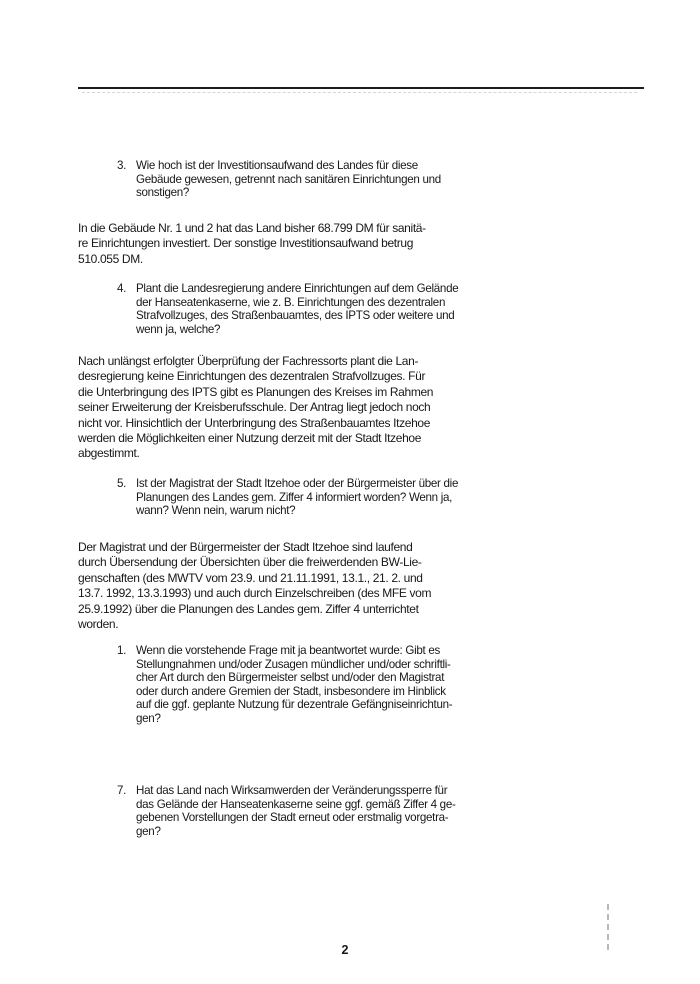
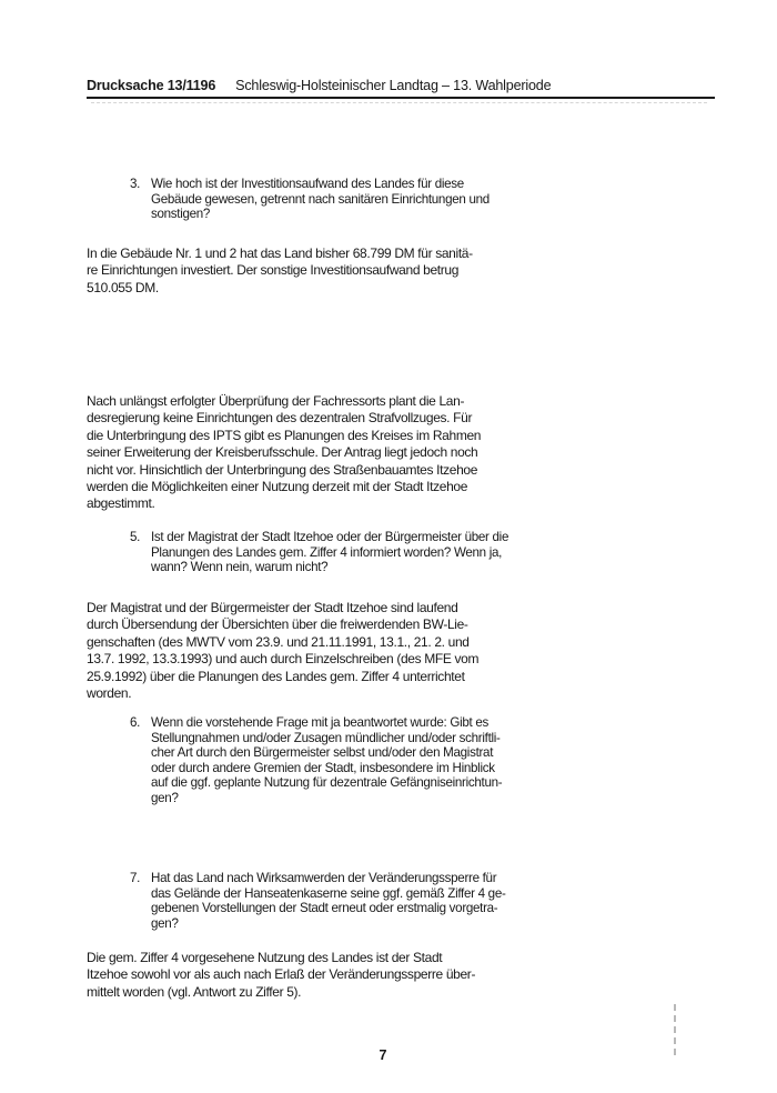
+ Drucksache 13/1196 Schleswig-Holsteinischer Landtag – 13. Wahlperiode
  3.
  Wie hoch ist der Investitionsaufwand des Landes für diese
  Gebäude gewesen, getrennt nach sanitären Einrichtungen und
  sonstigen?
  In die Gebäude Nr. 1 und 2 hat das Land bisher 68.799 DM für sanitä-
  re Einrichtungen investiert. Der sonstige Investitionsaufwand betrug
  510.055 DM.
- 4.
- Plant die Landesregierung andere Einrichtungen auf dem Gelände
- der Hanseatenkaserne, wie z. B. Einrichtungen des dezentralen
- Strafvollzuges, des Straßenbauamtes, des IPTS oder weitere und
- wenn ja, welche?
  Nach unlängst erfolgter Überprüfung der Fachressorts plant die Lan-
  desregierung keine Einrichtungen des dezentralen Strafvollzuges. Für
  die Unterbringung des IPTS gibt es Planungen des Kreises im Rahmen
  seiner Erweiterung der Kreisberufsschule. Der Antrag liegt jedoch noch
  nicht vor. Hinsichtlich der Unterbringung des Straßenbauamtes Itzehoe
  werden die Möglichkeiten einer Nutzung derzeit mit der Stadt Itzehoe
  abgestimmt.
  5.
  Ist der Magistrat der Stadt Itzehoe oder der Bürgermeister über die
  Planungen des Landes gem. Ziffer 4 informiert worden? Wenn ja,
  wann? Wenn nein, warum nicht?
  Der Magistrat und der Bürgermeister der Stadt Itzehoe sind laufend
  durch Übersendung der Übersichten über die freiwerdenden BW-Lie-
  genschaften (des MWTV vom 23.9. und 21.11.1991, 13.1., 21. 2. und
  13.7. 1992, 13.3.1993) und auch durch Einzelschreiben (des MFE vom
  25.9.1992) über die Planungen des Landes gem. Ziffer 4 unterrichtet
  worden.
- 1.
+ 6.
  Wenn die vorstehende Frage mit ja beantwortet wurde: Gibt es
  Stellungnahmen und/oder Zusagen mündlicher und/oder schriftli-
  cher Art durch den Bürgermeister selbst und/oder den Magistrat
  oder durch andere Gremien der Stadt, insbesondere im Hinblick
  auf die ggf. geplante Nutzung für dezentrale Gefängniseinrichtun-
  gen?
  7.
  Hat das Land nach Wirksamwerden der Veränderungssperre für
  das Gelände der Hanseatenkaserne seine ggf. gemäß Ziffer 4 ge-
  gebenen Vorstellungen der Stadt erneut oder erstmalig vorgetra-
  gen?
+ Die gem. Ziffer 4 vorgesehene Nutzung des Landes ist der Stadt
+ Itzehoe sowohl vor als auch nach Erlaß der Veränderungssperre über-
+ mittelt worden (vgl. Antwort zu Ziffer 5).
- 2
+ 7
